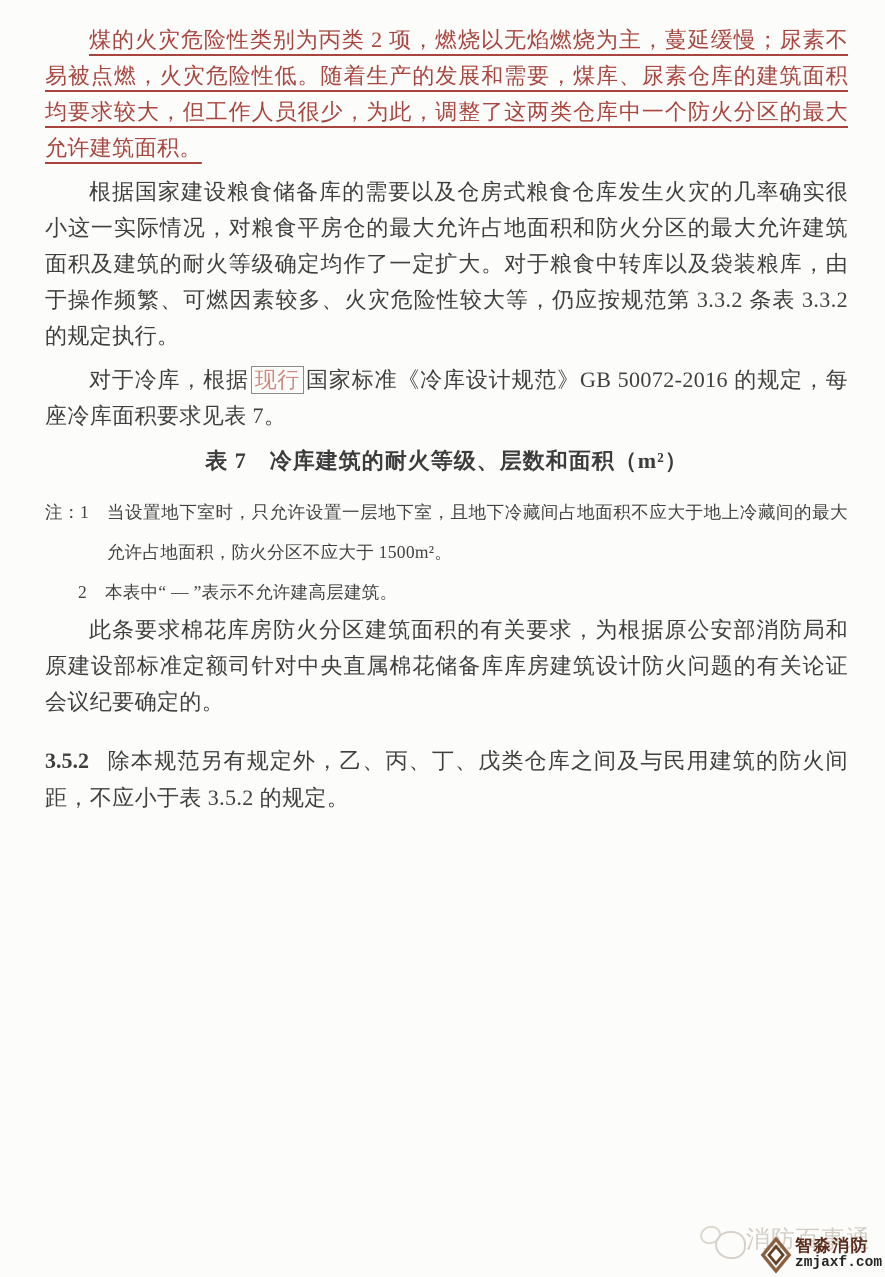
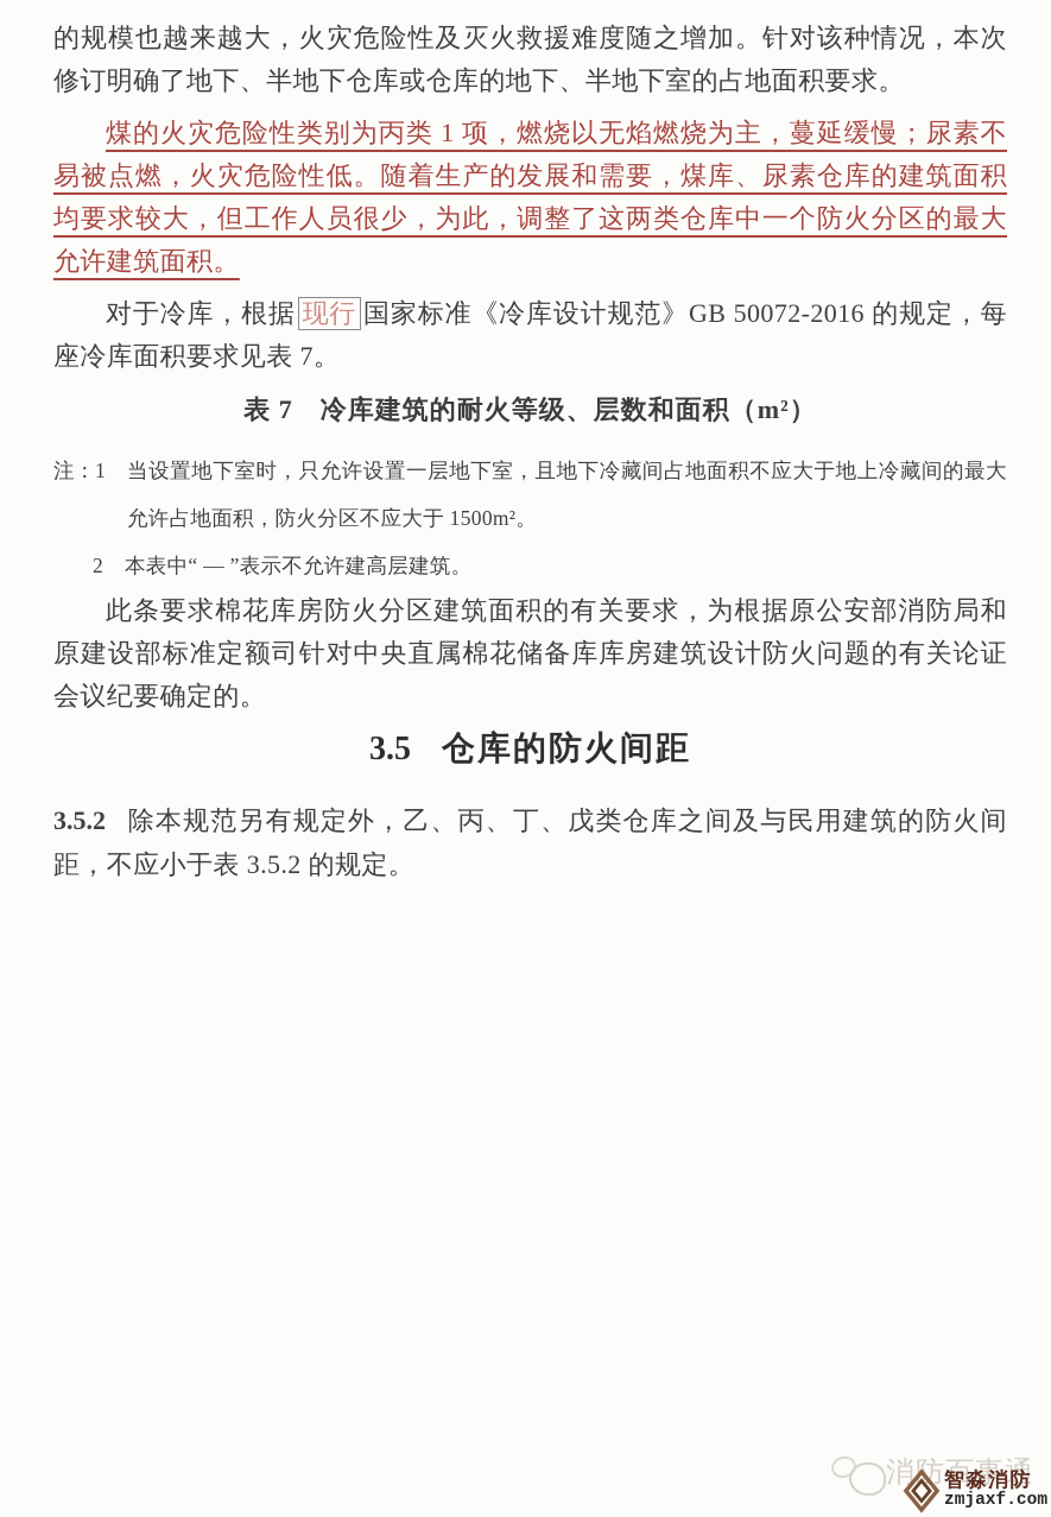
+ 的规模也越来越大，火灾危险性及灭火救援难度随之增加。针对该种情况，本次修订明确了地下、半地下仓库或仓库的地下、半地下室的占地面积要求。
- 煤的火灾危险性类别为丙类 2 项，燃烧以无焰燃烧为主，蔓延缓慢；尿素不易被点燃，火灾危险性低。随着生产的发展和需要，煤库、尿素仓库的建筑面积均要求较大，但工作人员很少，为此，调整了这两类仓库中一个防火分区的最大允许建筑面积。
+ 煤的火灾危险性类别为丙类 1 项，燃烧以无焰燃烧为主，蔓延缓慢；尿素不易被点燃，火灾危险性低。随着生产的发展和需要，煤库、尿素仓库的建筑面积均要求较大，但工作人员很少，为此，调整了这两类仓库中一个防火分区的最大允许建筑面积。
- 根据国家建设粮食储备库的需要以及仓房式粮食仓库发生火灾的几率确实很小这一实际情况，对粮食平房仓的最大允许占地面积和防火分区的最大允许建筑面积及建筑的耐火等级确定均作了一定扩大。对于粮食中转库以及袋装粮库，由于操作频繁、可燃因素较多、火灾危险性较大等，仍应按规范第 3.3.2 条表 3.3.2 的规定执行。
  对于冷库，根据 现行 国家标准《冷库设计规范》GB 50072-2016 的规定，每座冷库面积要求见表 7。
  表 7 冷库建筑的耐火等级、层数和面积（m²）
  注：
  1
  当设置地下室时，只允许设置一层地下室，且地下冷藏间占地面积不应大于地上冷藏间的最大允许占地面积，防火分区不应大于 1500m²。
  2
  本表中“ — ”表示不允许建高层建筑。
  此条要求棉花库房防火分区建筑面积的有关要求，为根据原公安部消防局和原建设部标准定额司针对中央直属棉花储备库库房建筑设计防火问题的有关论证会议纪要确定的。
+ 3.5 仓库的防火间距
  3.5.2 除本规范另有规定外，乙、丙、丁、戊类仓库之间及与民用建筑的防火间距，不应小于表 3.5.2 的规定。
  消防百事通
  智淼消防
  zmjaxf.com
